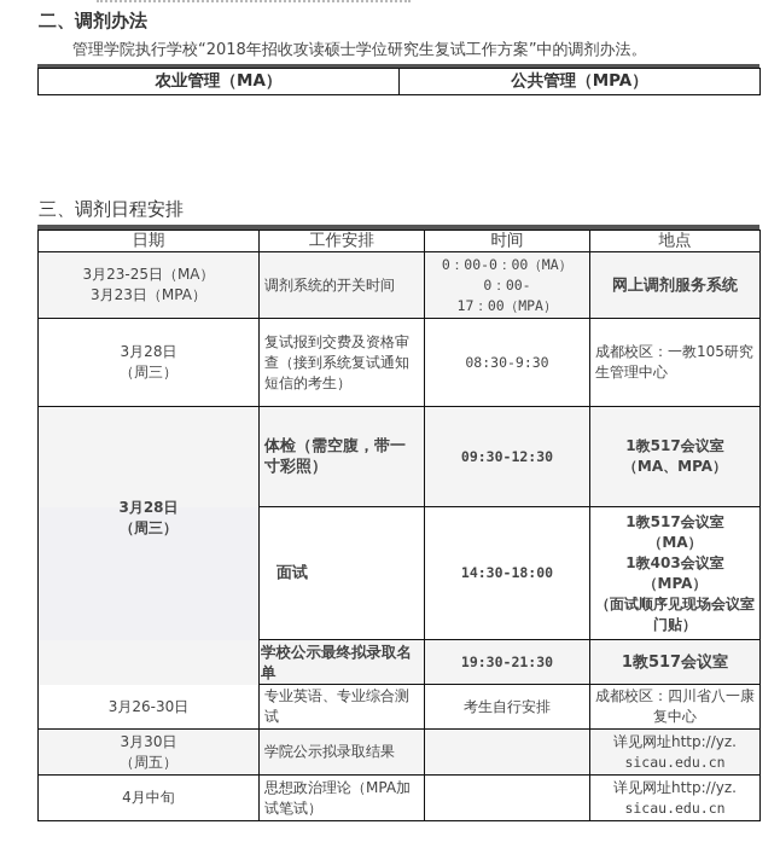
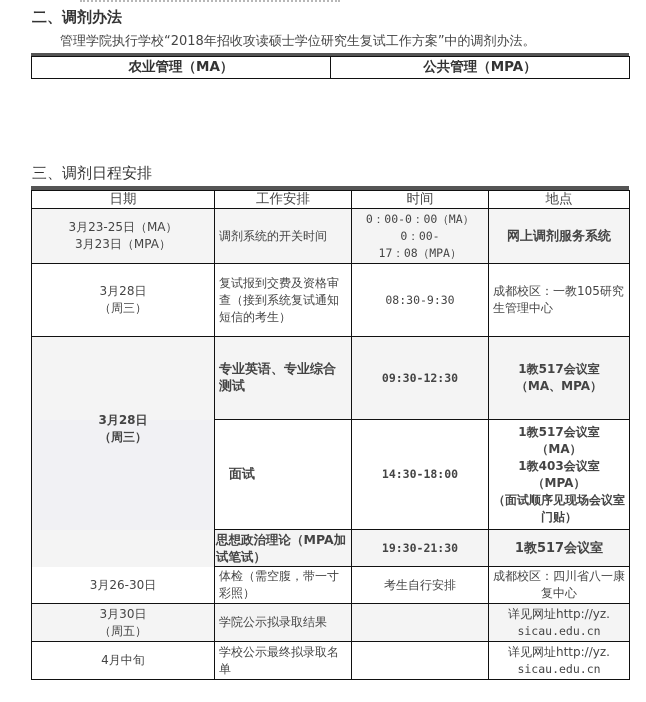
  二、调剂办法
  管理学院执行学校“2018年招收攻读硕士学位研究生复试工作方案”中的调剂办法。
  农业管理（MA）	公共管理（MPA）
  三、调剂日程安排
  日期	工作安排	时间	地点
- 3月23-25日（MA）3月23日（MPA）	调剂系统的开关时间	0：00-0：00（MA）0：00-17：00（MPA）	网上调剂服务系统
+ 3月23-25日（MA）3月23日（MPA）	调剂系统的开关时间	0：00-0：00（MA）0：00-17：08（MPA）	网上调剂服务系统
  3月28日（周三）	复试报到交费及资格审查（接到系统复试通知短信的考生）	08:30-9:30	成都校区：一教105研究生管理中心
- 3月28日（周三）	体检（需空腹，带一寸彩照）	09:30-12:30	1教517会议室（MA、MPA）
+ 3月28日（周三）	专业英语、专业综合测试	09:30-12:30	1教517会议室（MA、MPA）
  面试	14:30-18:00	1教517会议室（MA） 1教403会议室（MPA）（面试顺序见现场会议室门贴）
- 学校公示最终拟录取名单	19:30-21:30	1教517会议室
+ 思想政治理论（MPA加试笔试）	19:30-21:30	1教517会议室
- 3月26-30日	专业英语、专业综合测试	考生自行安排	成都校区：四川省八一康复中心
+ 3月26-30日	体检（需空腹，带一寸彩照）	考生自行安排	成都校区：四川省八一康复中心
  3月30日（周五）	学院公示拟录取结果		详见网址http://yz. sicau.edu.cn
- 4月中旬	思想政治理论（MPA加试笔试）		详见网址http://yz. sicau.edu.cn
+ 4月中旬	学校公示最终拟录取名单		详见网址http://yz. sicau.edu.cn
